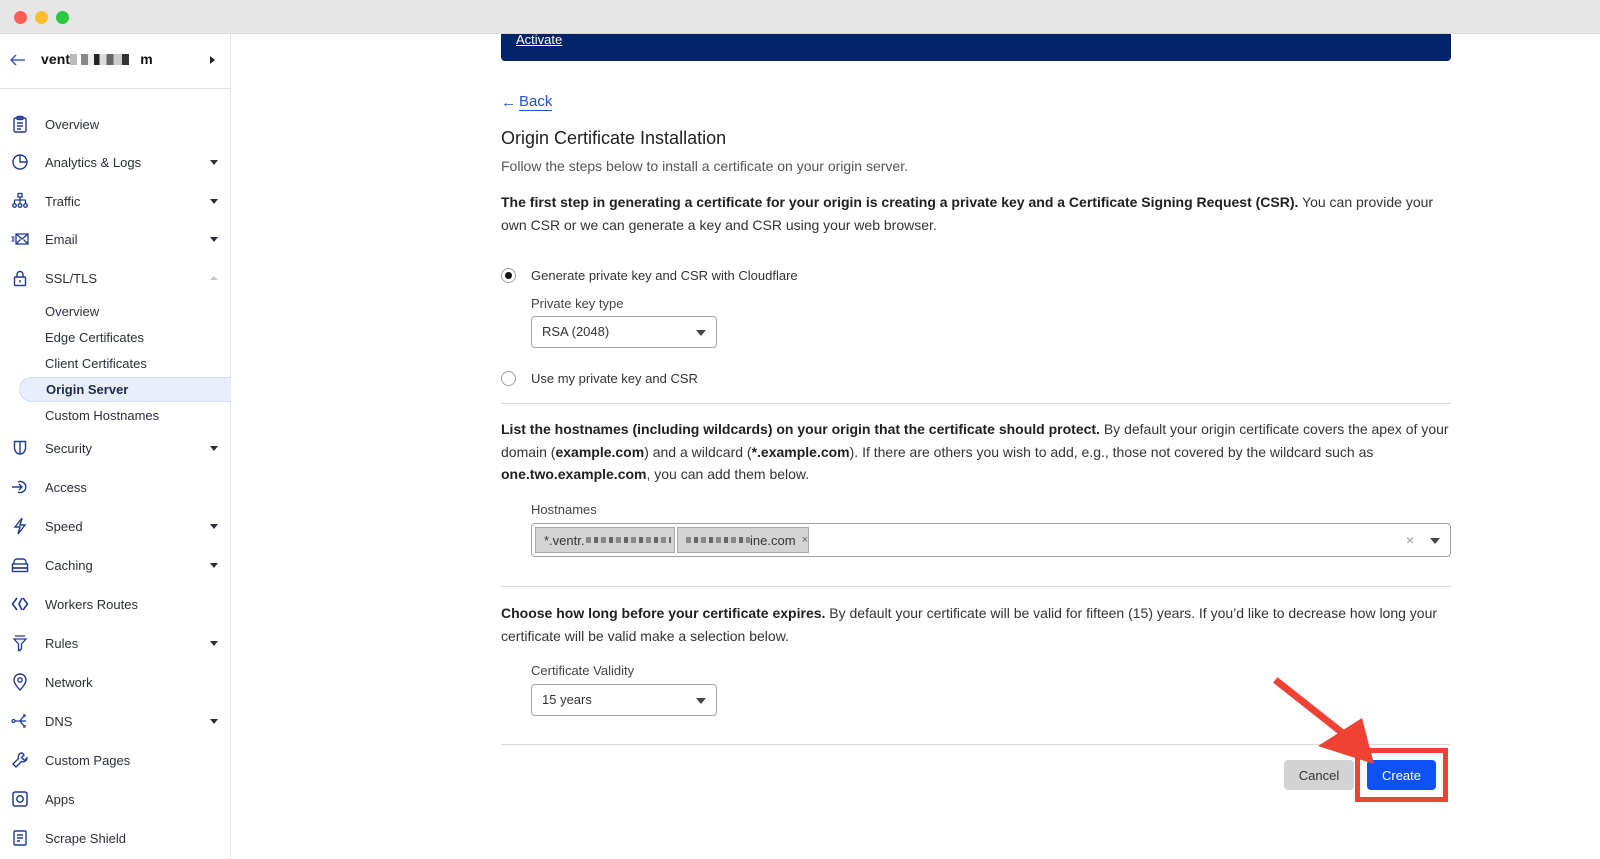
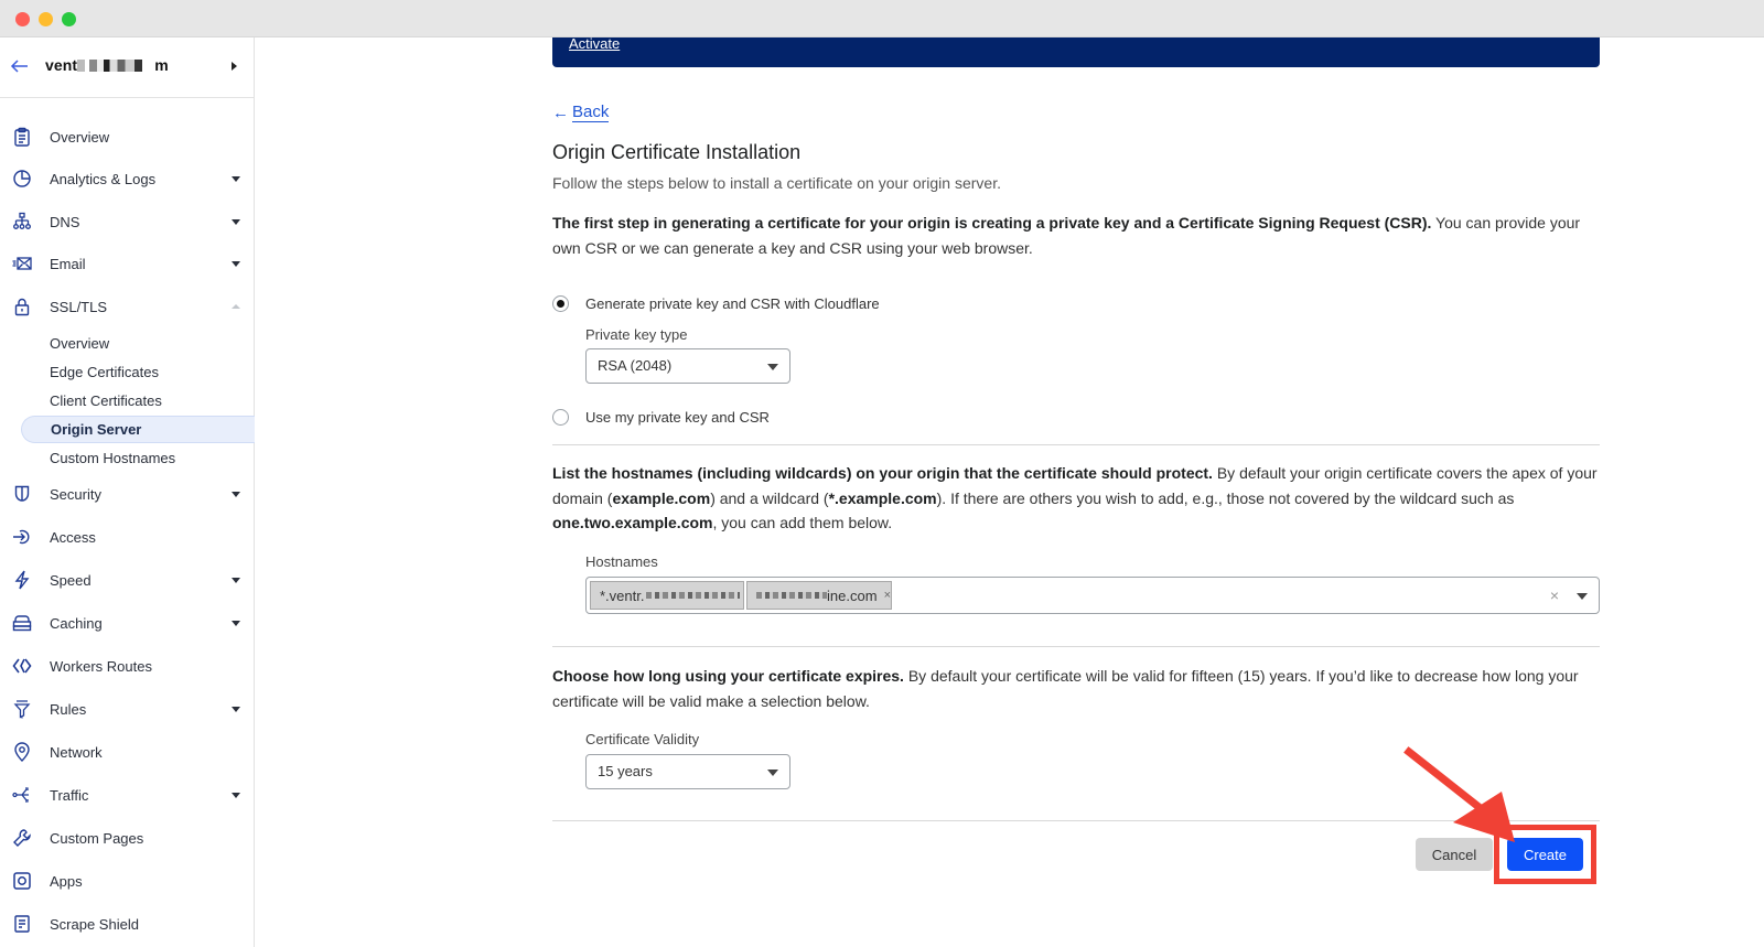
  vent m
  Overview
  Analytics & Logs
- Traffic
+ DNS
  Email
  SSL/TLS
  Overview
  Edge Certificates
  Client Certificates
  Origin Server
  Custom Hostnames
  Security
  Access
  Speed
  Caching
  Workers Routes
  Rules
  Network
- DNS
+ Traffic
  Custom Pages
  Apps
  Scrape Shield
  Activate
  ←
  Back
  Origin Certificate Installation
  Follow the steps below to install a certificate on your origin server.
  The first step in generating a certificate for your origin is creating a private key and a Certificate Signing Request (CSR). You can provide your own CSR or we can generate a key and CSR using your web browser.
  Generate private key and CSR with Cloudflare
  Private key type
  RSA (2048)
  Use my private key and CSR
  List the hostnames (including wildcards) on your origin that the certificate should protect. By default your origin certificate covers the apex of your domain (example.com) and a wildcard (*.example.com). If there are others you wish to add, e.g., those not covered by the wildcard such as one.two.example.com, you can add them below.
  Hostnames
  *.ventr.
  ine.com
  ×
  ×
- Choose how long before your certificate expires. By default your certificate will be valid for fifteen (15) years. If you’d like to decrease how long your certificate will be valid make a selection below.
+ Choose how long using your certificate expires. By default your certificate will be valid for fifteen (15) years. If you’d like to decrease how long your certificate will be valid make a selection below.
  Certificate Validity
  15 years
  Cancel
  Create
